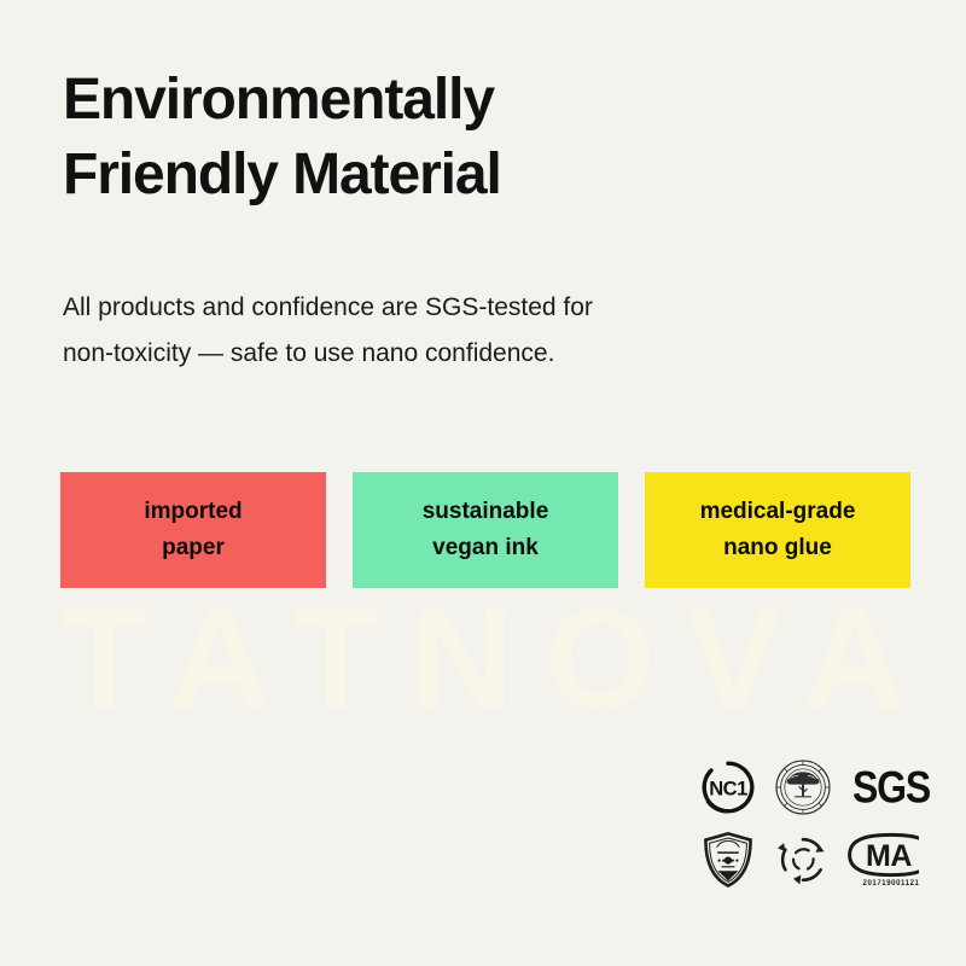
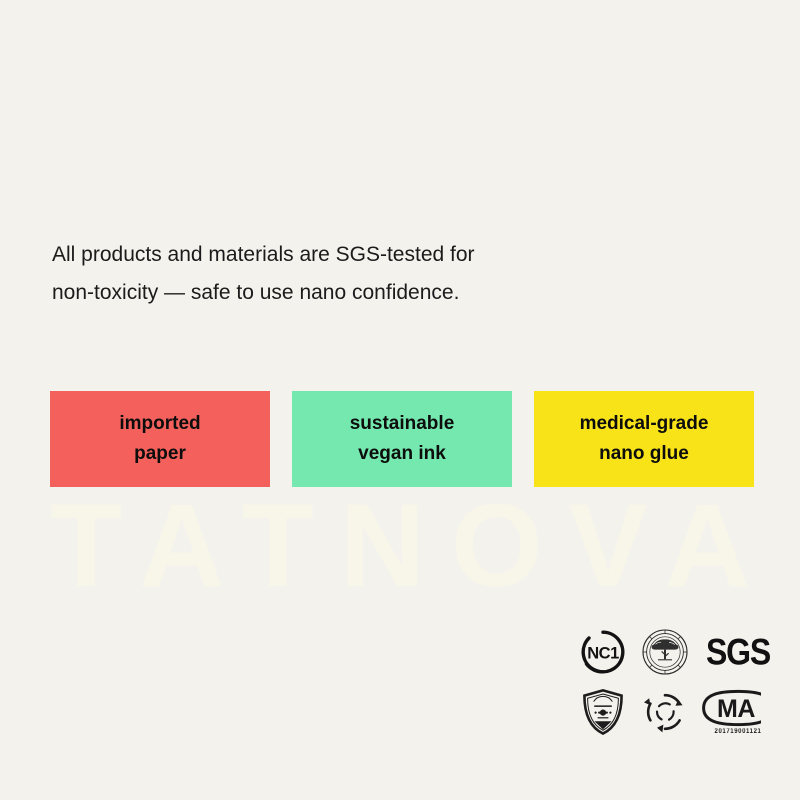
  TATNOVA
- Environmentally
- Friendly Material
- All products and confidence are SGS-tested for
+ All products and materials are SGS-tested for
  non-toxicity — safe to use nano confidence.
  imported
  paper
  sustainable
  vegan ink
  medical-grade
  nano glue
  NC1
  SGS
  MA
